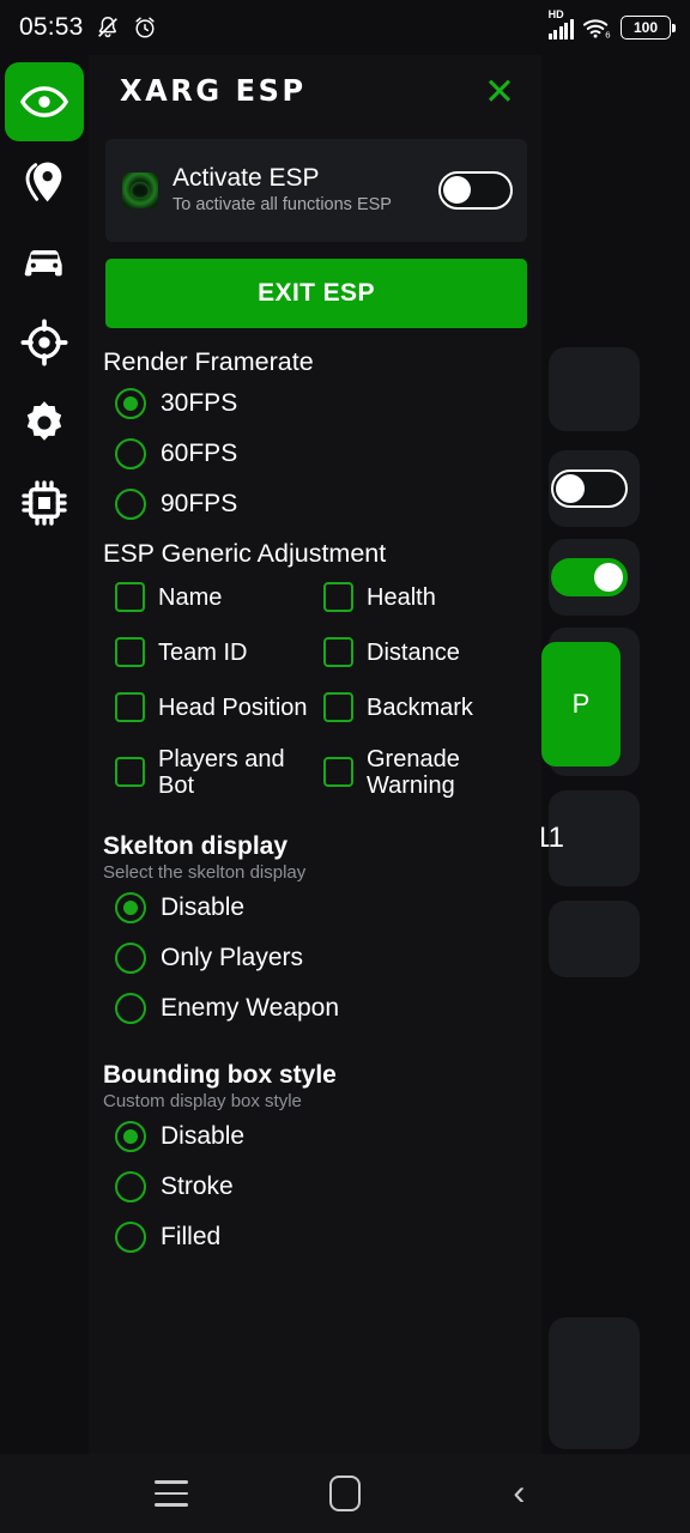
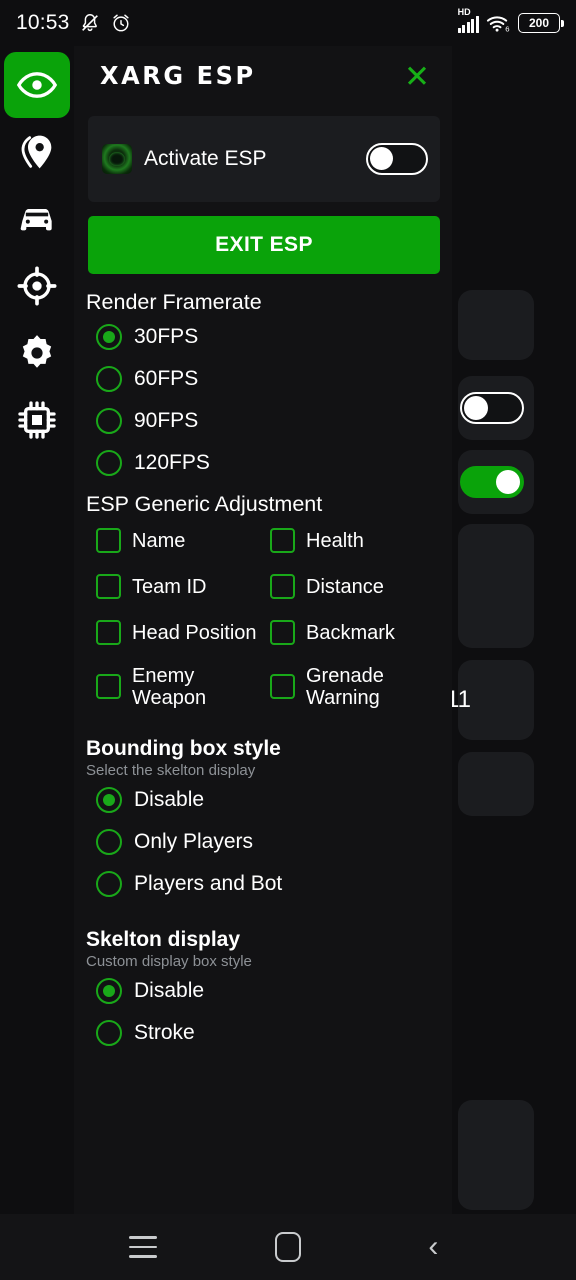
- P
- 05:53
+ 10:53
  HD
  6
- 100
+ 200
  XARG ESP
  ✕
  Activate ESP
- To activate all functions ESP
  EXIT ESP
  Render Framerate
  30FPS
  60FPS
  90FPS
+ 120FPS
  ESP Generic Adjustment
  Name
  Health
  Team ID
  Distance
  Head Position
  Backmark
- Players and Bot
+ Enemy Weapon
  Grenade Warning
- Skelton display
+ Bounding box style
  Select the skelton display
  Disable
  Only Players
- Enemy Weapon
+ Players and Bot
- Bounding box style
+ Skelton display
  Custom display box style
  Disable
  Stroke
- Filled
  ‹
